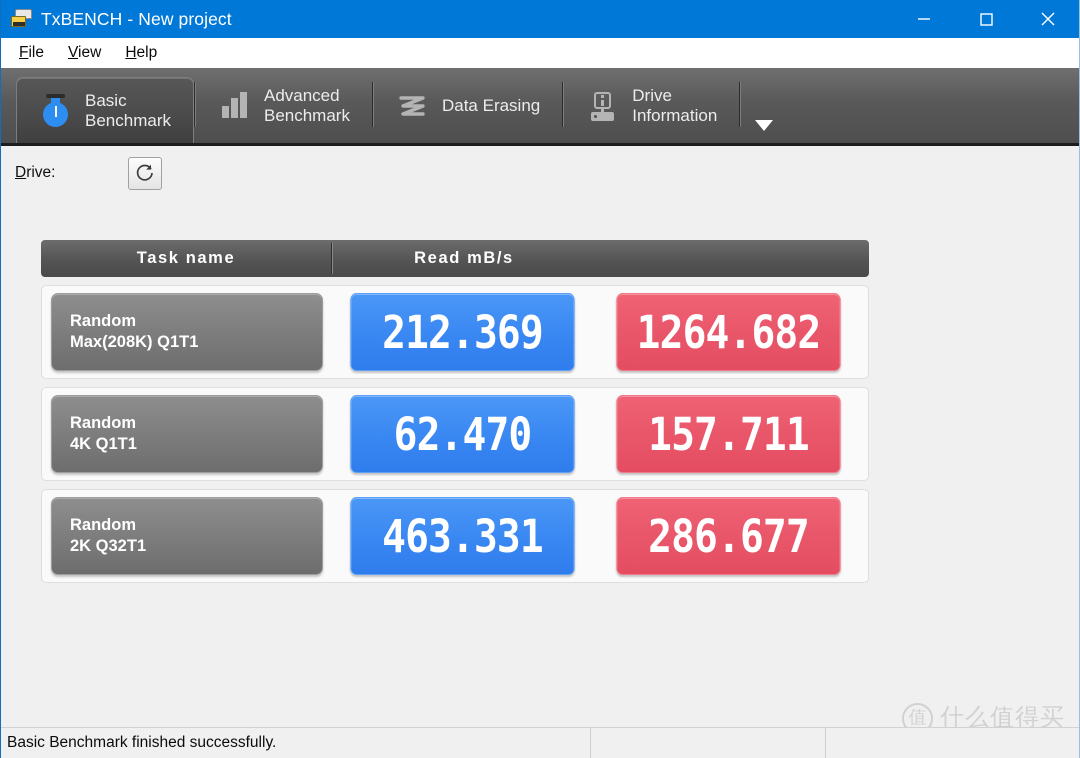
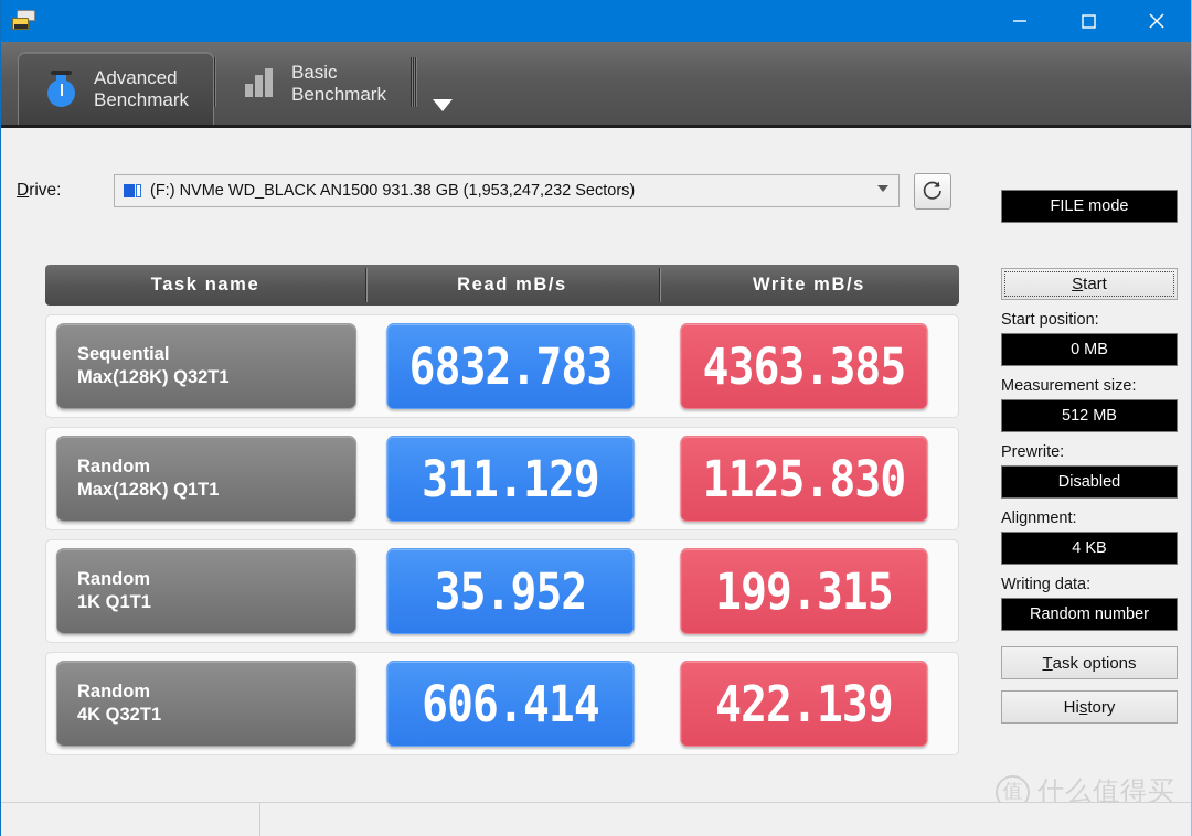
- TxBENCH - New project
- File
- View
- Help
- Basic
+ Advanced
  Benchmark
- Advanced
+ Basic
  Benchmark
- Data Erasing
- Drive
- Information
  Drive:
+ (F:) NVMe WD_BLACK AN1500 931.38 GB (1,953,247,232 Sectors)
  Task name
  Read mB/s
+ Write mB/s
+ Sequential
+ Max(128K) Q32T1
+ 6832.783
+ 4363.385
  Random
- Max(208K) Q1T1
+ Max(128K) Q1T1
- 212.369
+ 311.129
- 1264.682
+ 1125.830
  Random
- 4K Q1T1
+ 1K Q1T1
- 62.470
+ 35.952
- 157.711
+ 199.315
  Random
- 2K Q32T1
+ 4K Q32T1
- 463.331
+ 606.414
- 286.677
+ 422.139
+ FILE mode
+ S
+ tart
+ Start position:
+ 0 MB
+ Measurement size:
+ 512 MB
+ Prewrite:
+ Disabled
+ Alignment:
+ 4 KB
+ Writing data:
+ Random number
+ T
+ ask options
+ Hi
+ s
+ tory
  值
  什么值得买
- Basic Benchmark finished successfully.
